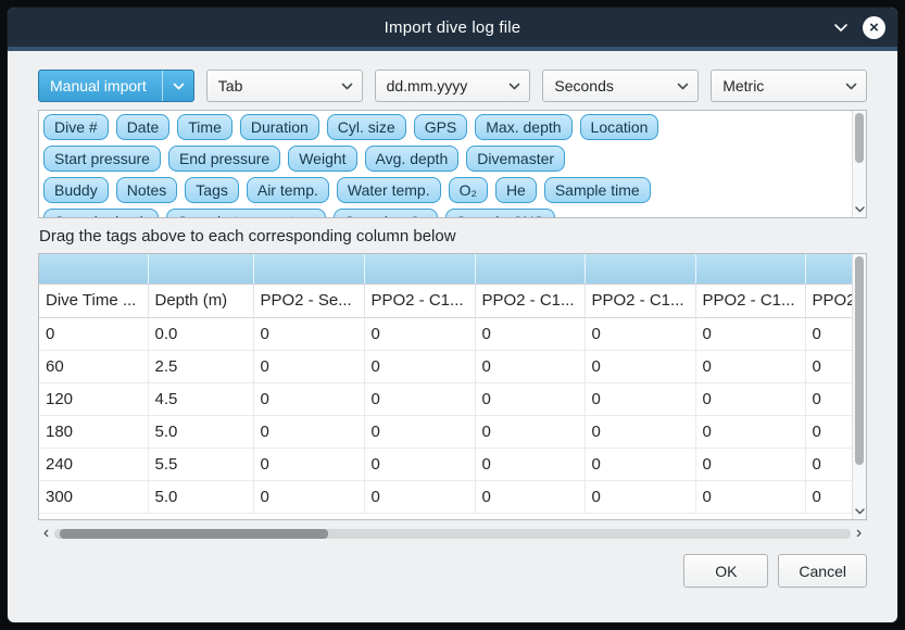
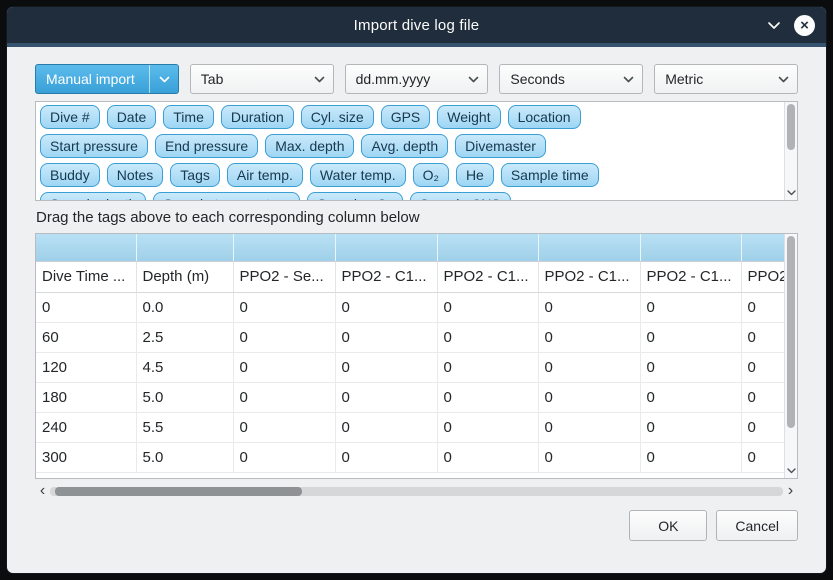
  Import dive log file
  ×
  Manual import
  Tab
  dd.mm.yyyy
  Seconds
  Metric
  Dive #
  Date
  Time
  Duration
  Cyl. size
  GPS
- Max. depth
+ Weight
  Location
  Start pressure
  End pressure
- Weight
+ Max. depth
  Avg. depth
  Divemaster
  Buddy
  Notes
  Tags
  Air temp.
  Water temp.
  O₂
  He
  Sample time
  Drag the tags above to each corresponding column below
  Dive Time ...	Depth (m)	PPO2 - Se...	PPO2 - C1...	PPO2 - C1...	PPO2 - C1...	PPO2 - C1...	PPO
  0	0.0	0	0	0	0	0	0
  60	2.5	0	0	0	0	0	0
  120	4.5	0	0	0	0	0	0
  180	5.0	0	0	0	0	0	0
  240	5.5	0	0	0	0	0	0
  300	5.0	0	0	0	0	0	0
  ‹
  ›
  OK
  Cancel
